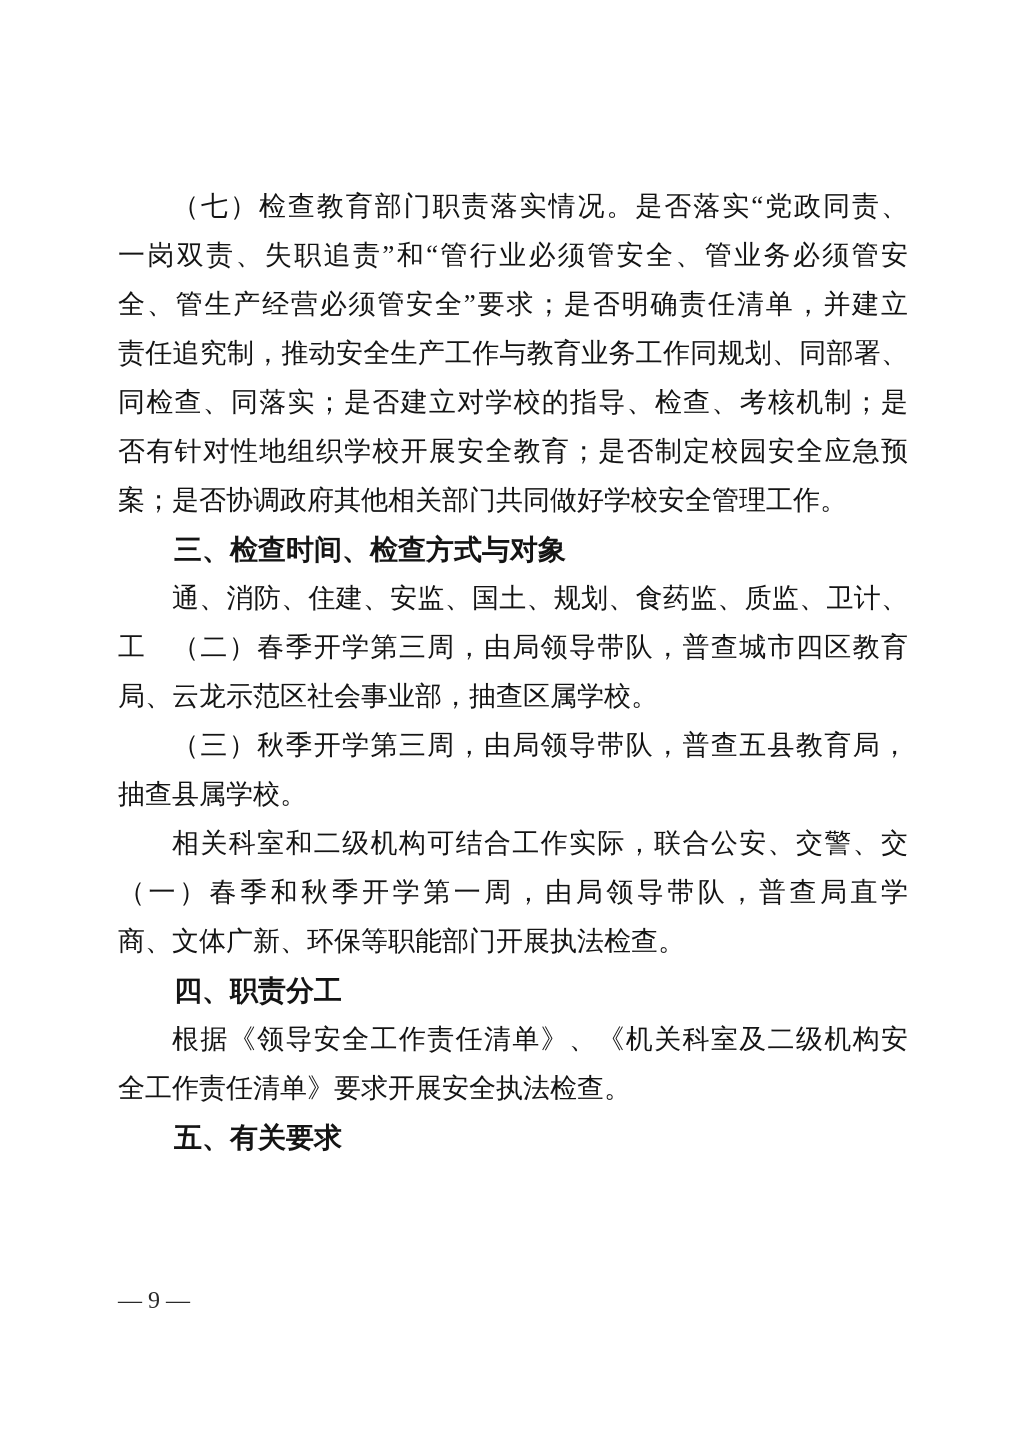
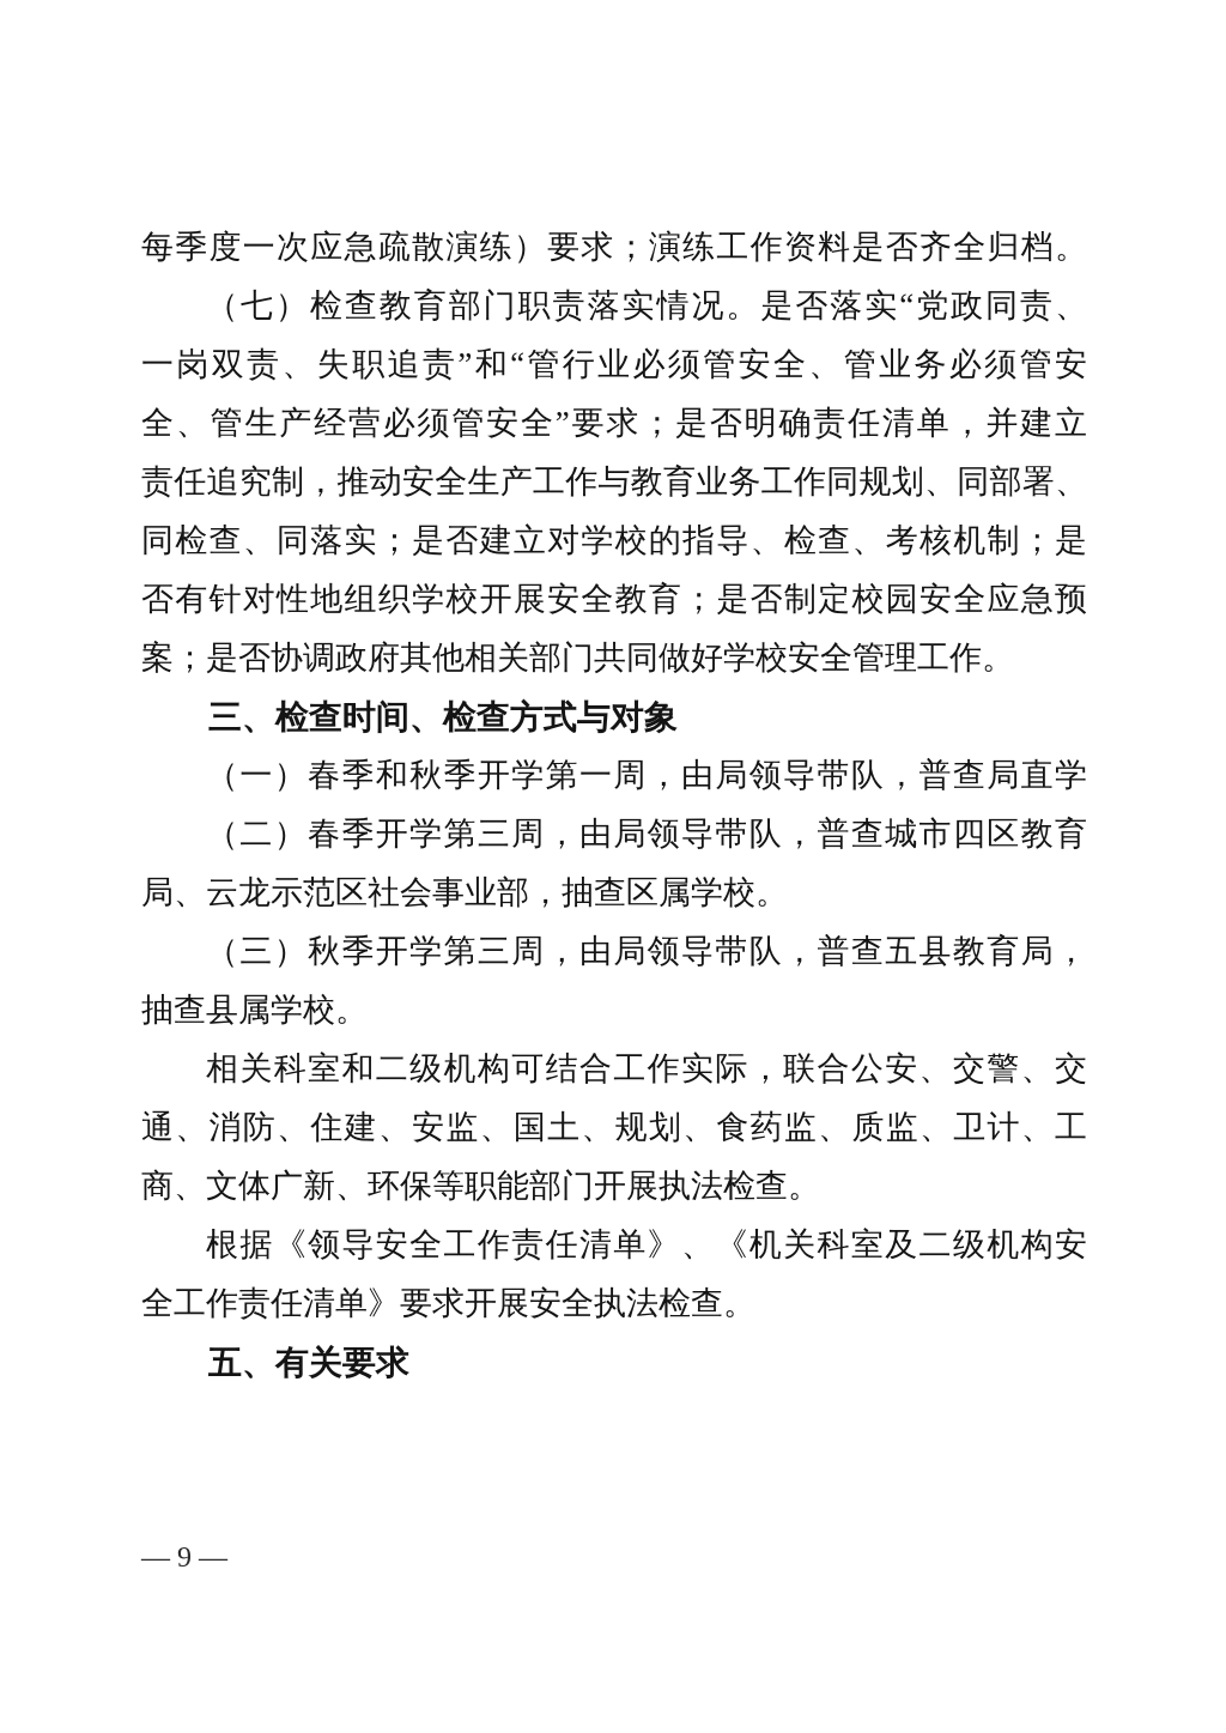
+ 每季度一次应急疏散演练）要求；演练工作资料是否齐全归档。
  （七）检查教育部门职责落实情况。是否落实“党政同责、
  一岗双责、失职追责”和“管行业必须管安全、管业务必须管安
  全、管生产经营必须管安全”要求；是否明确责任清单，并建立
  责任追究制，推动安全生产工作与教育业务工作同规划、同部署、
  同检查、同落实；是否建立对学校的指导、检查、考核机制；是
  否有针对性地组织学校开展安全教育；是否制定校园安全应急预
  案；是否协调政府其他相关部门共同做好学校安全管理工作。
  三、检查时间、检查方式与对象
- 通、消防、住建、安监、国土、规划、食药监、质监、卫计、工
+ （一）春季和秋季开学第一周，由局领导带队，普查局直学
  （二）春季开学第三周，由局领导带队，普查城市四区教育
  局、云龙示范区社会事业部，抽查区属学校。
  （三）秋季开学第三周，由局领导带队，普查五县教育局，
  抽查县属学校。
  相关科室和二级机构可结合工作实际，联合公安、交警、交
- （一）春季和秋季开学第一周，由局领导带队，普查局直学
+ 通、消防、住建、安监、国土、规划、食药监、质监、卫计、工
  商、文体广新、环保等职能部门开展执法检查。
- 四、职责分工
  根据《领导安全工作责任清单》、《机关科室及二级机构安
  全工作责任清单》要求开展安全执法检查。
  五、有关要求
  — 9 —
